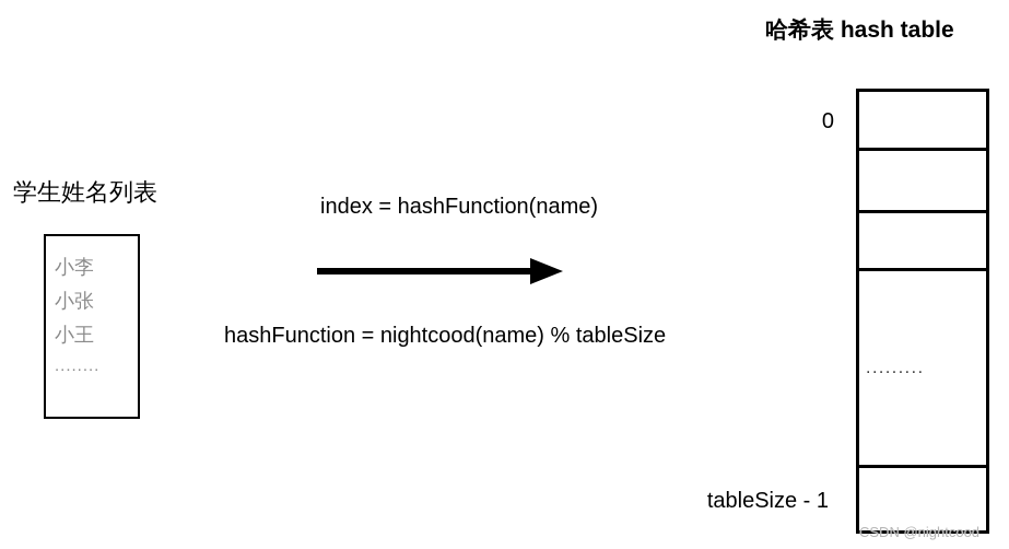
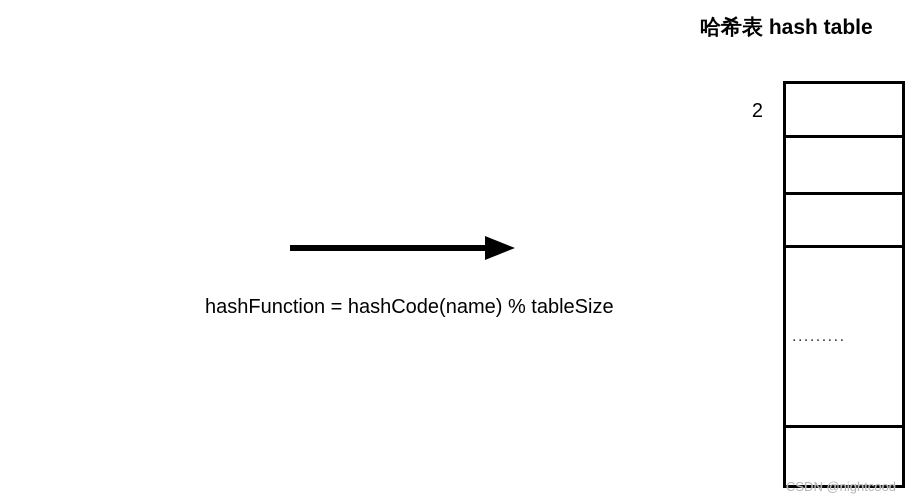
  哈希表 hash table
- 学生姓名列表
- 小李
- 小张
- 小王
- ........
- index = hashFunction(name)
- hashFunction = nightcood(name) % tableSize
+ hashFunction = hashCode(name) % tableSize
  .........
- 0
+ 2
- tableSize - 1
  CSDN @nightcood
